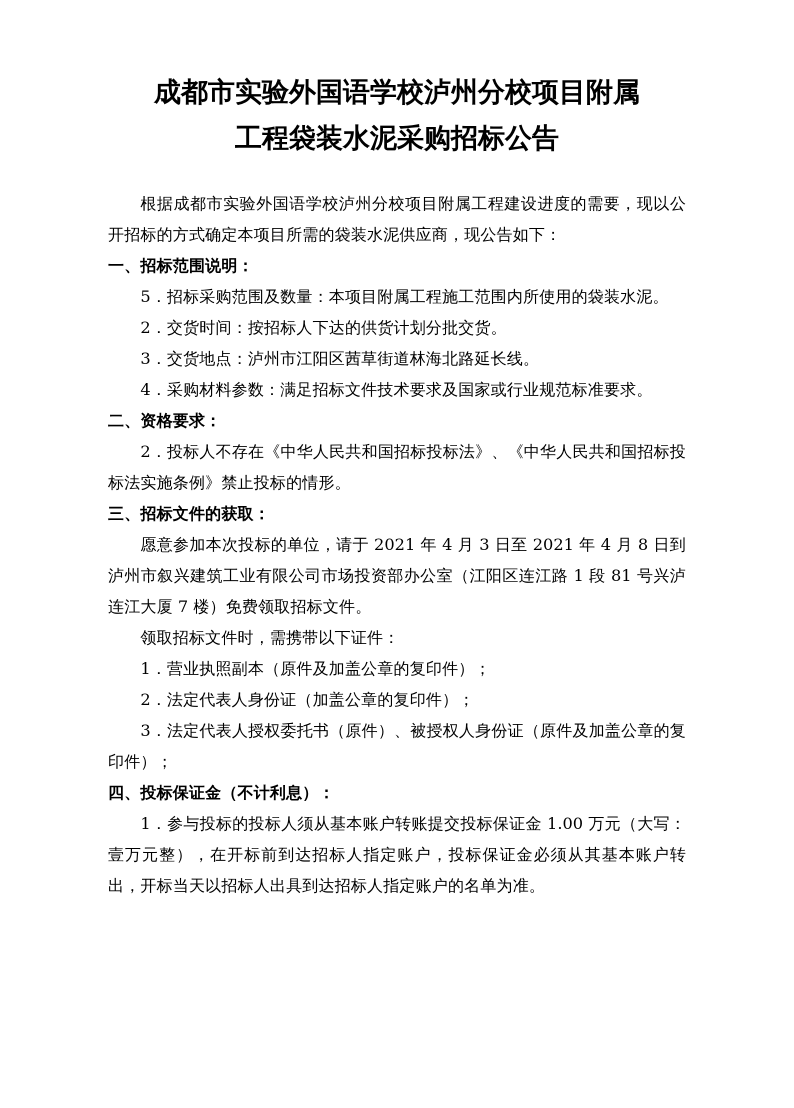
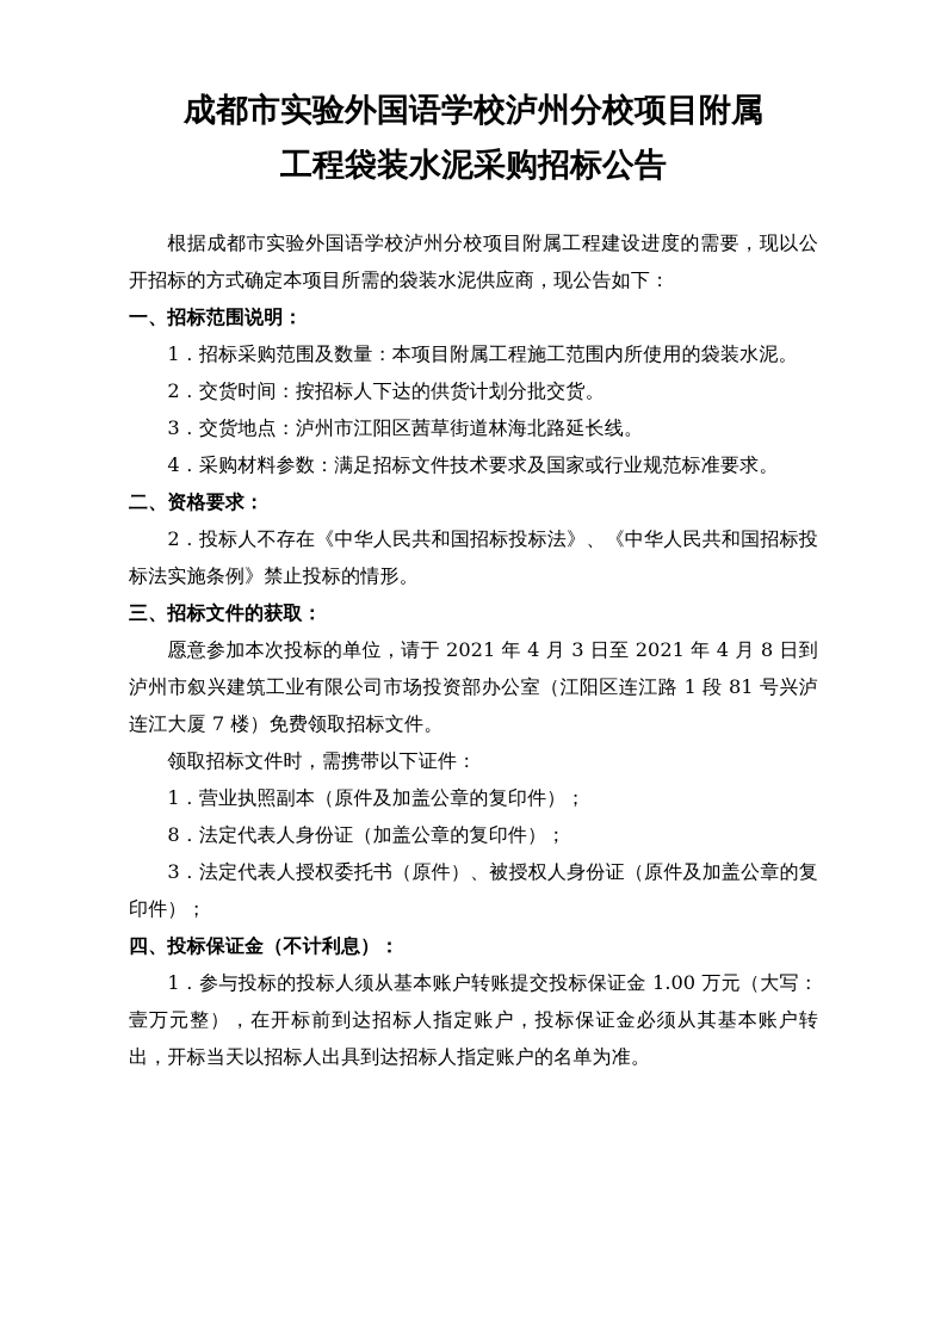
  成都市实验外国语学校泸州分校项目附属
  工程袋装水泥采购招标公告
  根据成都市实验外国语学校泸州分校项目附属工程建设进度的需要，现以公开招标的方式确定本项目所需的袋装水泥供应商，现公告如下：
  一、招标范围说明：
- 5．招标采购范围及数量：本项目附属工程施工范围内所使用的袋装水泥。
+ 1．招标采购范围及数量：本项目附属工程施工范围内所使用的袋装水泥。
  2．交货时间：按招标人下达的供货计划分批交货。
  3．交货地点：泸州市江阳区茜草街道林海北路延长线。
  4．采购材料参数：满足招标文件技术要求及国家或行业规范标准要求。
  二、资格要求：
  2．投标人不存在《中华人民共和国招标投标法》、《中华人民共和国招标投标法实施条例》禁止投标的情形。
  三、招标文件的获取：
  愿意参加本次投标的单位，请于 2021 年 4 月 3 日至 2021 年 4 月 8 日到泸州市叙兴建筑工业有限公司市场投资部办公室（江阳区连江路 1 段 81 号兴泸连江大厦 7 楼）免费领取招标文件。
  领取招标文件时，需携带以下证件：
  1．营业执照副本（原件及加盖公章的复印件）；
- 2．法定代表人身份证（加盖公章的复印件）；
+ 8．法定代表人身份证（加盖公章的复印件）；
  3．法定代表人授权委托书（原件）、被授权人身份证（原件及加盖公章的复印件）；
  四、投标保证金（不计利息）：
  1．参与投标的投标人须从基本账户转账提交投标保证金 1.00 万元（大写：壹万元整），在开标前到达招标人指定账户，投标保证金必须从其基本账户转出，开标当天以招标人出具到达招标人指定账户的名单为准。
